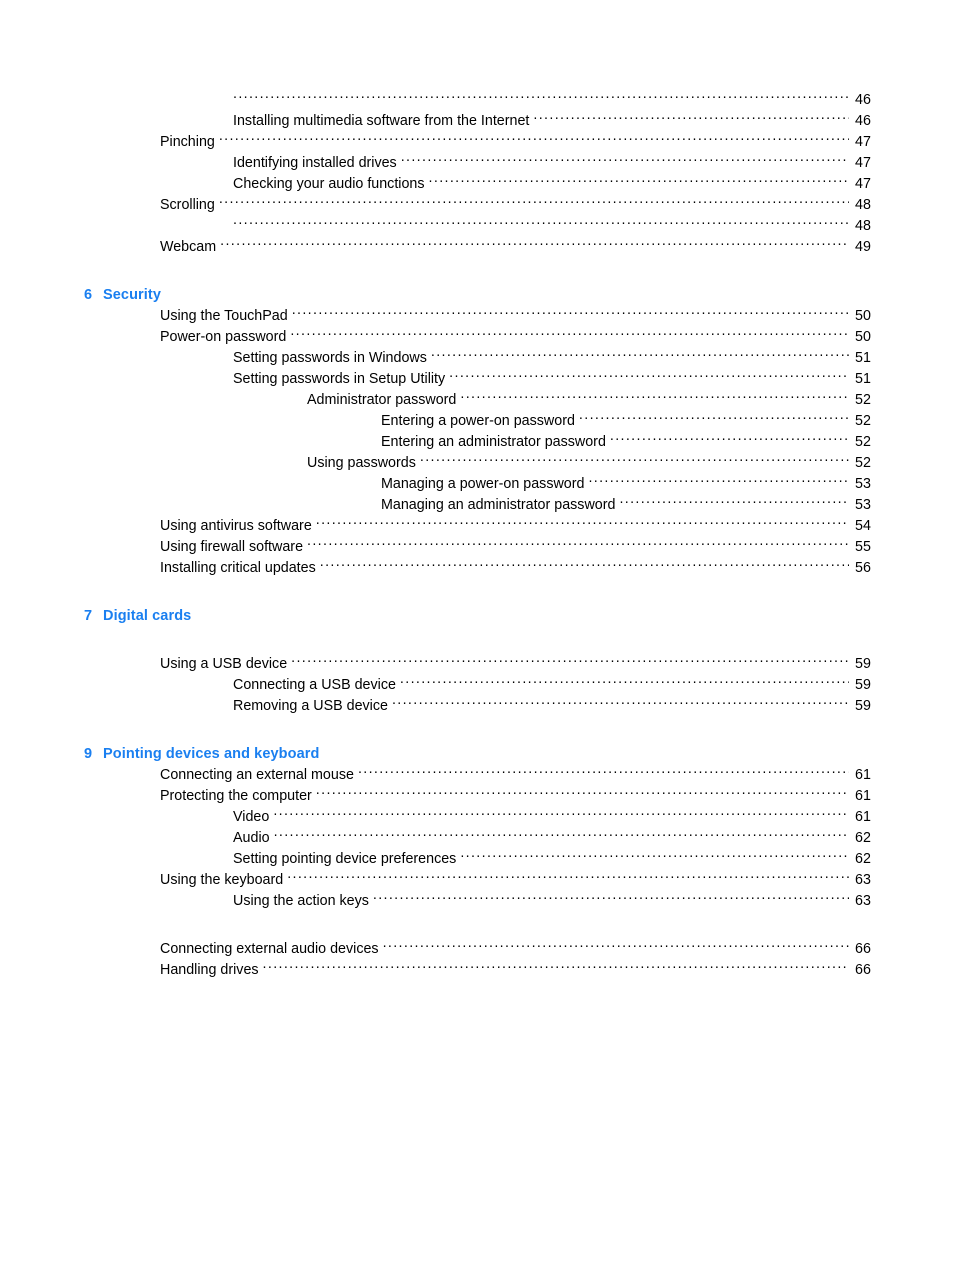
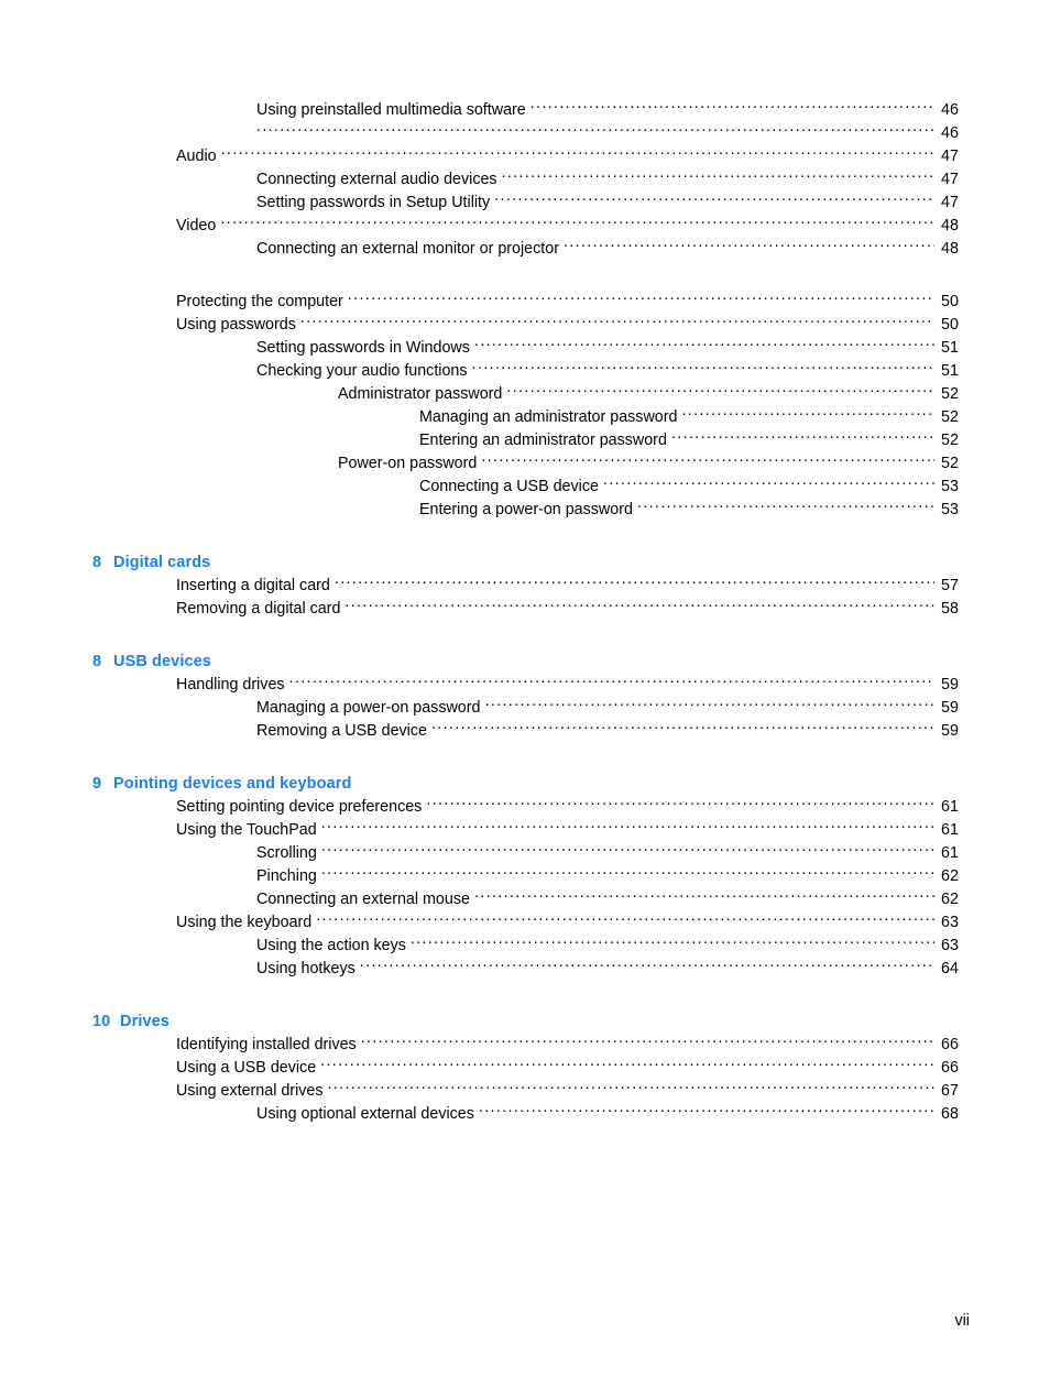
+ Using preinstalled multimedia software
  46
- Installing multimedia software from the Internet
  46
- Pinching
+ Audio
  47
- Identifying installed drives
+ Connecting external audio devices
  47
- Checking your audio functions
+ Setting passwords in Setup Utility
  47
- Scrolling
+ Video
  48
+ Connecting an external monitor or projector
  48
- Webcam
- 49
- 6 Security
- Using the TouchPad
+ Protecting the computer
  50
- Power-on password
+ Using passwords
  50
  Setting passwords in Windows
  51
- Setting passwords in Setup Utility
+ Checking your audio functions
  51
  Administrator password
  52
- Entering a power-on password
+ Managing an administrator password
  52
  Entering an administrator password
  52
- Using passwords
+ Power-on password
  52
- Managing a power-on password
+ Connecting a USB device
  53
- Managing an administrator password
+ Entering a power-on password
  53
- Using antivirus software
- 54
- Using firewall software
- 55
- Installing critical updates
- 56
- 7 Digital cards
+ 8 Digital cards
+ Inserting a digital card
+ 57
+ Removing a digital card
+ 58
+ 8 USB devices
- Using a USB device
+ Handling drives
  59
- Connecting a USB device
+ Managing a power-on password
  59
  Removing a USB device
  59
  9 Pointing devices and keyboard
- Connecting an external mouse
+ Setting pointing device preferences
  61
- Protecting the computer
+ Using the TouchPad
  61
- Video
+ Scrolling
  61
- Audio
+ Pinching
  62
- Setting pointing device preferences
+ Connecting an external mouse
  62
  Using the keyboard
  63
  Using the action keys
  63
+ Using hotkeys
+ 64
+ 10 Drives
- Connecting external audio devices
+ Identifying installed drives
  66
- Handling drives
+ Using a USB device
  66
+ Using external drives
+ 67
+ Using optional external devices
+ 68
+ vii
